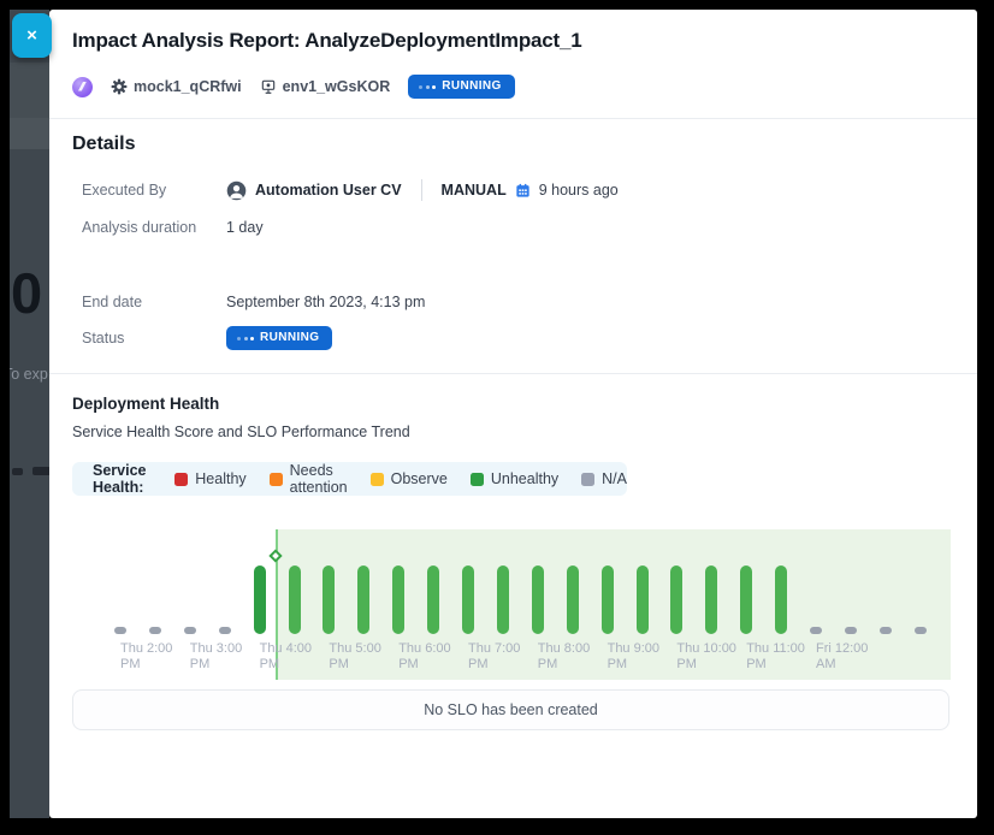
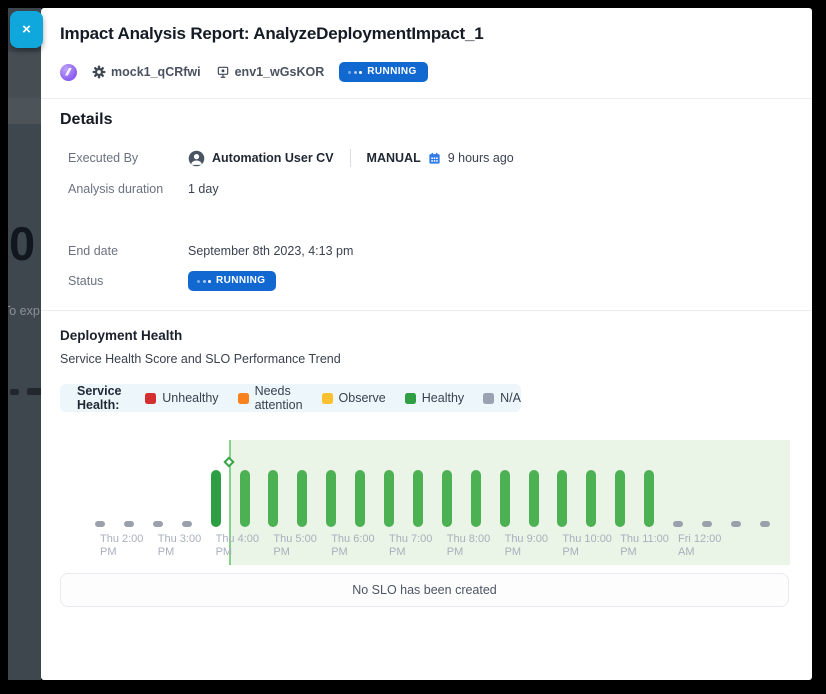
  0
  o exp
  ×
  Impact Analysis Report: AnalyzeDeploymentImpact_1
  mock1_qCRfwi
  env1_wGsKOR
  RUNNING
  Details
  Executed By
  Automation User CV
  MANUAL
  9 hours ago
  Analysis duration
  1 day
  End date
  September 8th 2023, 4:13 pm
  Status
  RUNNING
  Deployment Health
  Service Health Score and SLO Performance Trend
  Service Health:
- Healthy
+ Unhealthy
  Needs attention
  Observe
- Unhealthy
+ Healthy
  N/A
  Thu 2:00
  PM
  Thu 3:00
  PM
  Thu 4:00
  PM
  Thu 5:00
  PM
  Thu 6:00
  PM
  Thu 7:00
  PM
  Thu 8:00
  PM
  Thu 9:00
  PM
  Thu 10:00
  PM
  Thu 11:00
  PM
  Fri 12:00
  AM
  No SLO has been created
